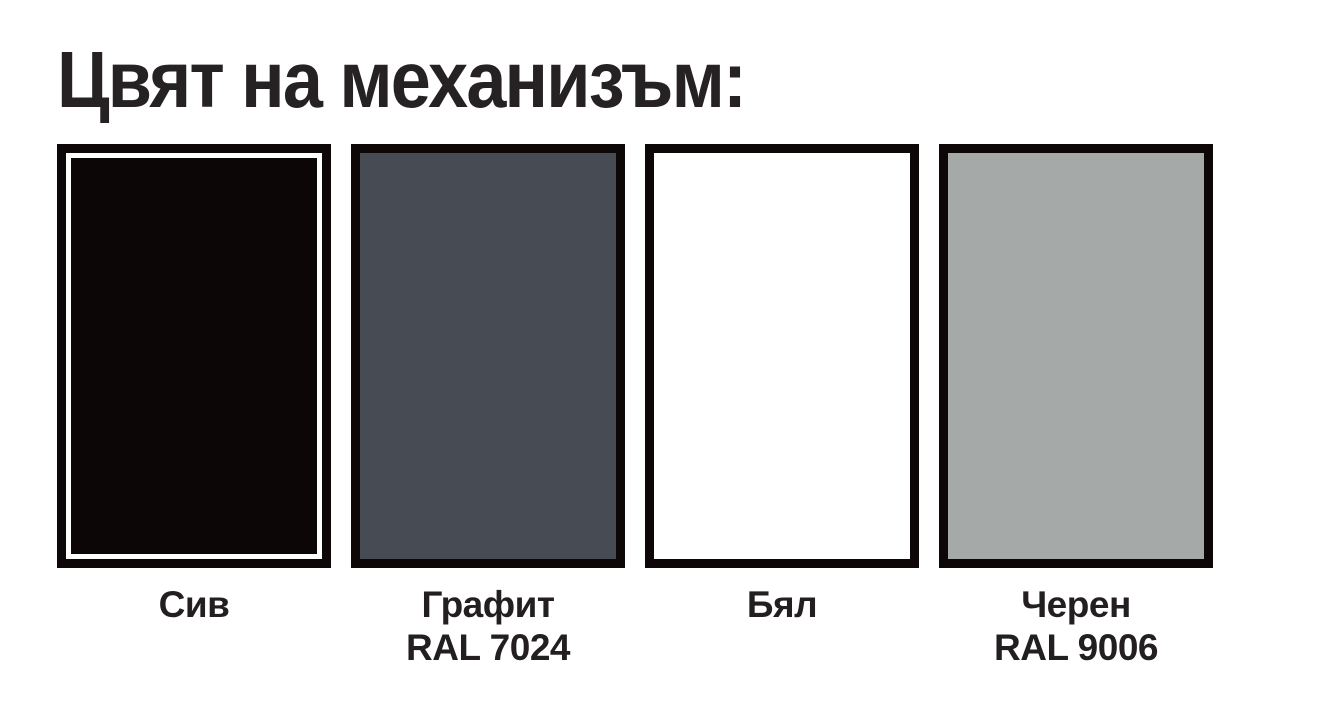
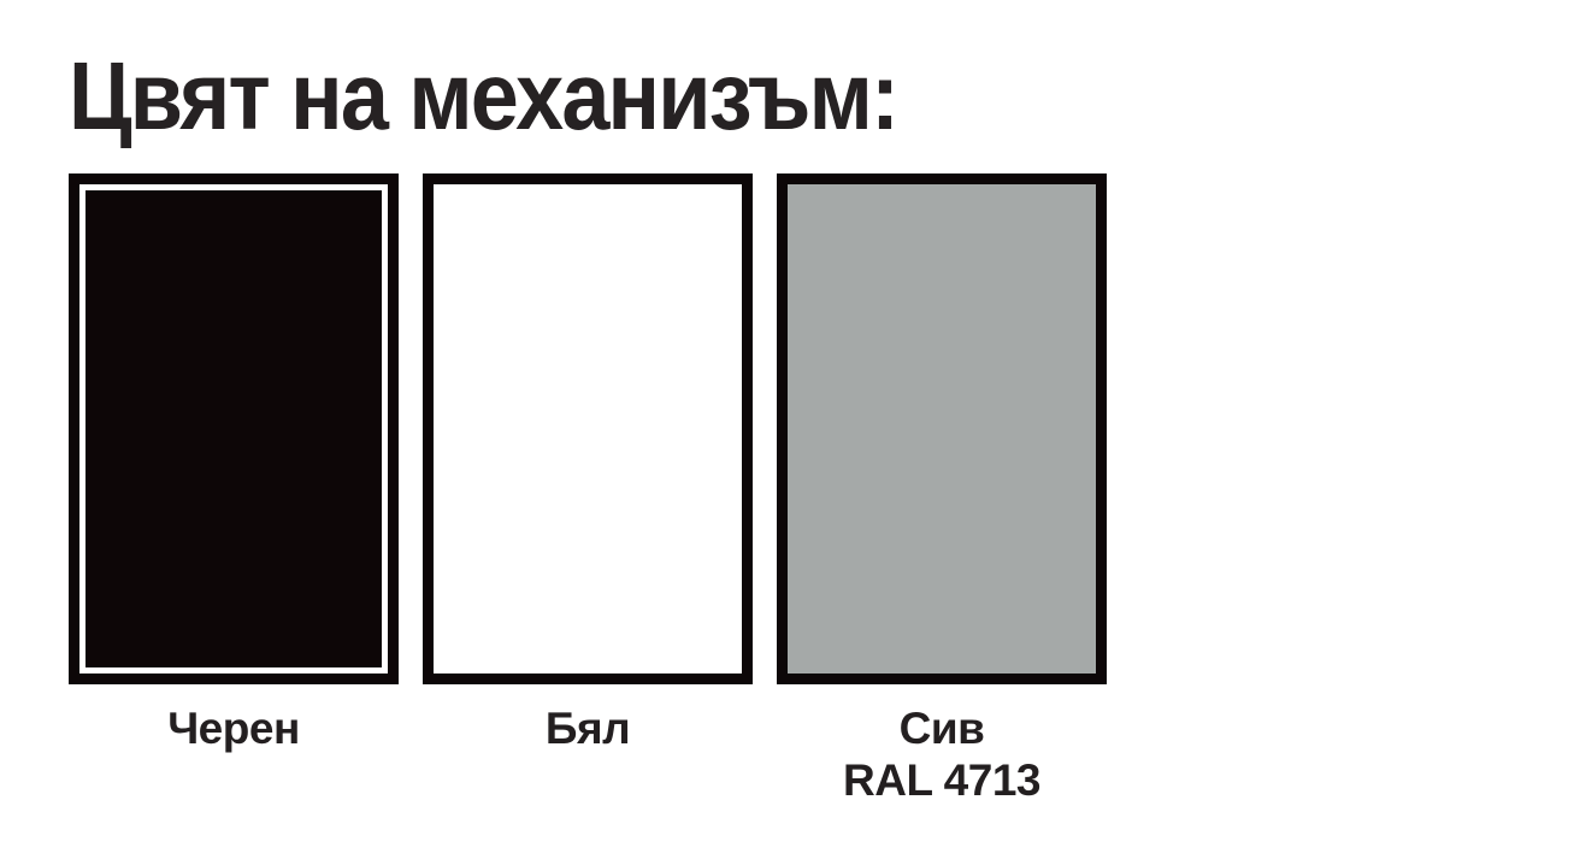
  Цвят на механизъм:
- Сив
+ Черен
- Графит
- RAL 7024
  Бял
- Черен
+ Сив
- RAL 9006
+ RAL 4713
